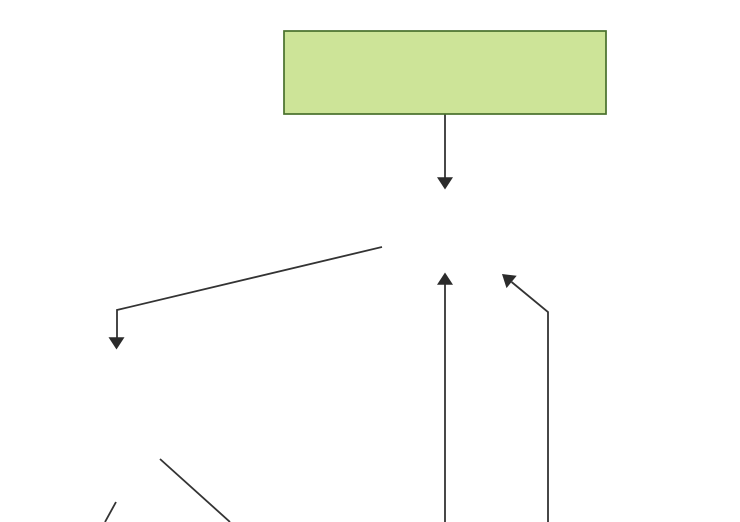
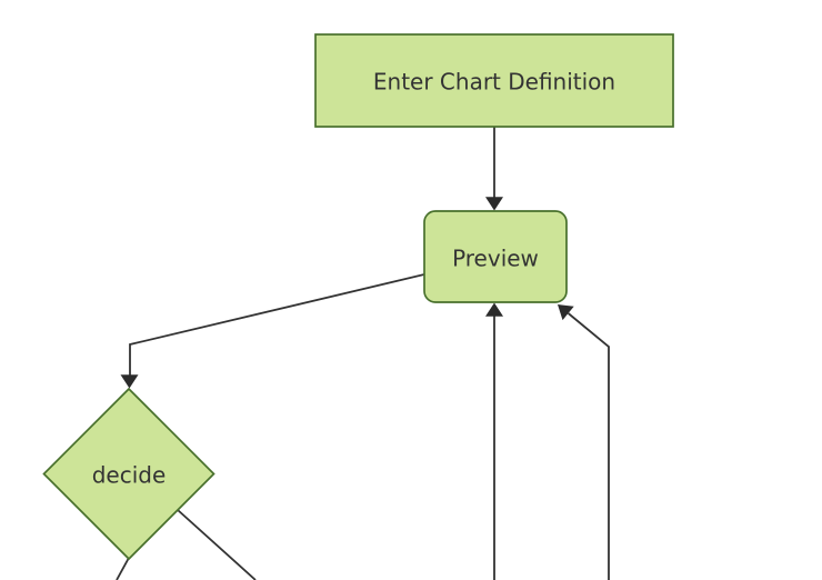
+ Enter Chart Definition
+ Preview
+ decide
